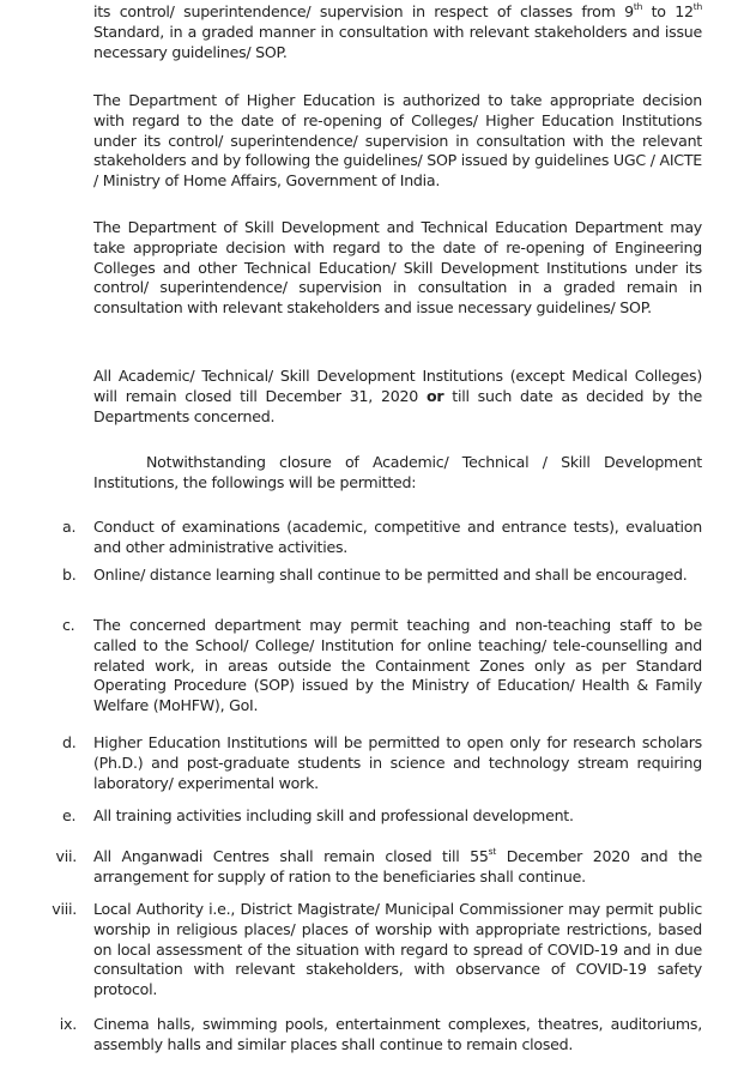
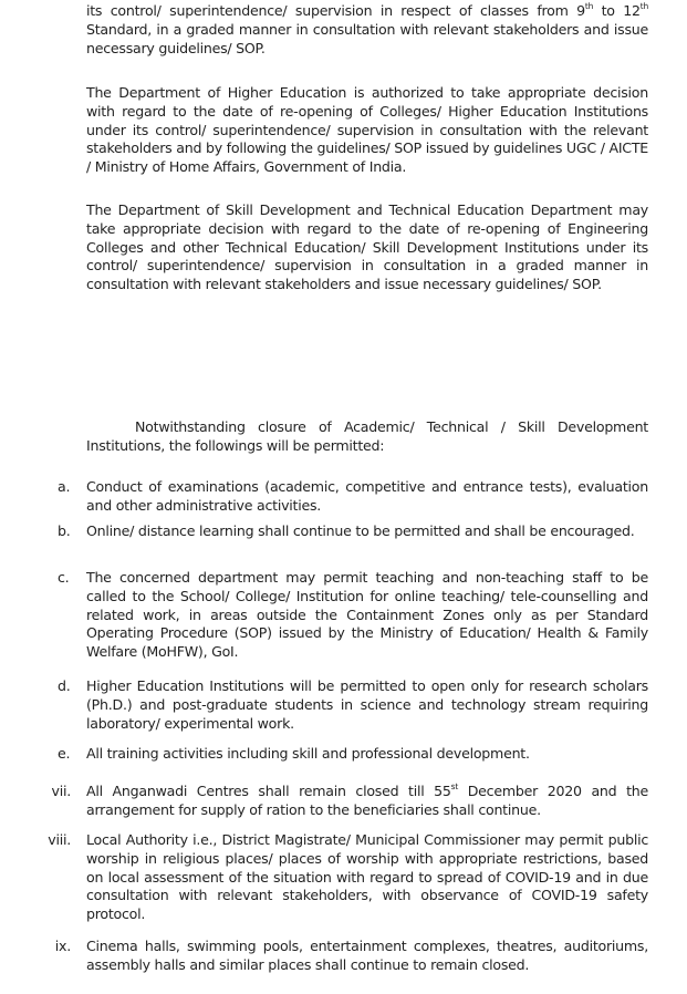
  its control/ superintendence/ supervision in respect of classes from 9th to 12th Standard, in a graded manner in consultation with relevant stakeholders and issue necessary guidelines/ SOP.
  The Department of Higher Education is authorized to take appropriate decision with regard to the date of re-opening of Colleges/ Higher Education Institutions under its control/ superintendence/ supervision in consultation with the relevant stakeholders and by following the guidelines/ SOP issued by guidelines UGC / AICTE / Ministry of Home Affairs, Government of India.
- The Department of Skill Development and Technical Education Department may take appropriate decision with regard to the date of re-opening of Engineering Colleges and other Technical Education/ Skill Development Institutions under its control/ superintendence/ supervision in consultation in a graded remain in consultation with relevant stakeholders and issue necessary guidelines/ SOP.
+ The Department of Skill Development and Technical Education Department may take appropriate decision with regard to the date of re-opening of Engineering Colleges and other Technical Education/ Skill Development Institutions under its control/ superintendence/ supervision in consultation in a graded manner in consultation with relevant stakeholders and issue necessary guidelines/ SOP.
- All Academic/ Technical/ Skill Development Institutions (except Medical Colleges) will remain closed till December 31, 2020 or till such date as decided by the Departments concerned.
  Notwithstanding closure of Academic/ Technical / Skill Development Institutions, the followings will be permitted:
  a.
  Conduct of examinations (academic, competitive and entrance tests), evaluation and other administrative activities.
  b.
  Online/ distance learning shall continue to be permitted and shall be encouraged.
  c.
  The concerned department may permit teaching and non-teaching staff to be called to the School/ College/ Institution for online teaching/ tele-counselling and related work, in areas outside the Containment Zones only as per Standard Operating Procedure (SOP) issued by the Ministry of Education/ Health & Family Welfare (MoHFW), GoI.
  d.
  Higher Education Institutions will be permitted to open only for research scholars (Ph.D.) and post-graduate students in science and technology stream requiring laboratory/ experimental work.
  e.
  All training activities including skill and professional development.
  vii.
  All Anganwadi Centres shall remain closed till 55st December 2020 and the arrangement for supply of ration to the beneficiaries shall continue.
  viii.
  Local Authority i.e., District Magistrate/ Municipal Commissioner may permit public worship in religious places/ places of worship with appropriate restrictions, based on local assessment of the situation with regard to spread of COVID-19 and in due consultation with relevant stakeholders, with observance of COVID-19 safety protocol.
  ix.
  Cinema halls, swimming pools, entertainment complexes, theatres, auditoriums, assembly halls and similar places shall continue to remain closed.
